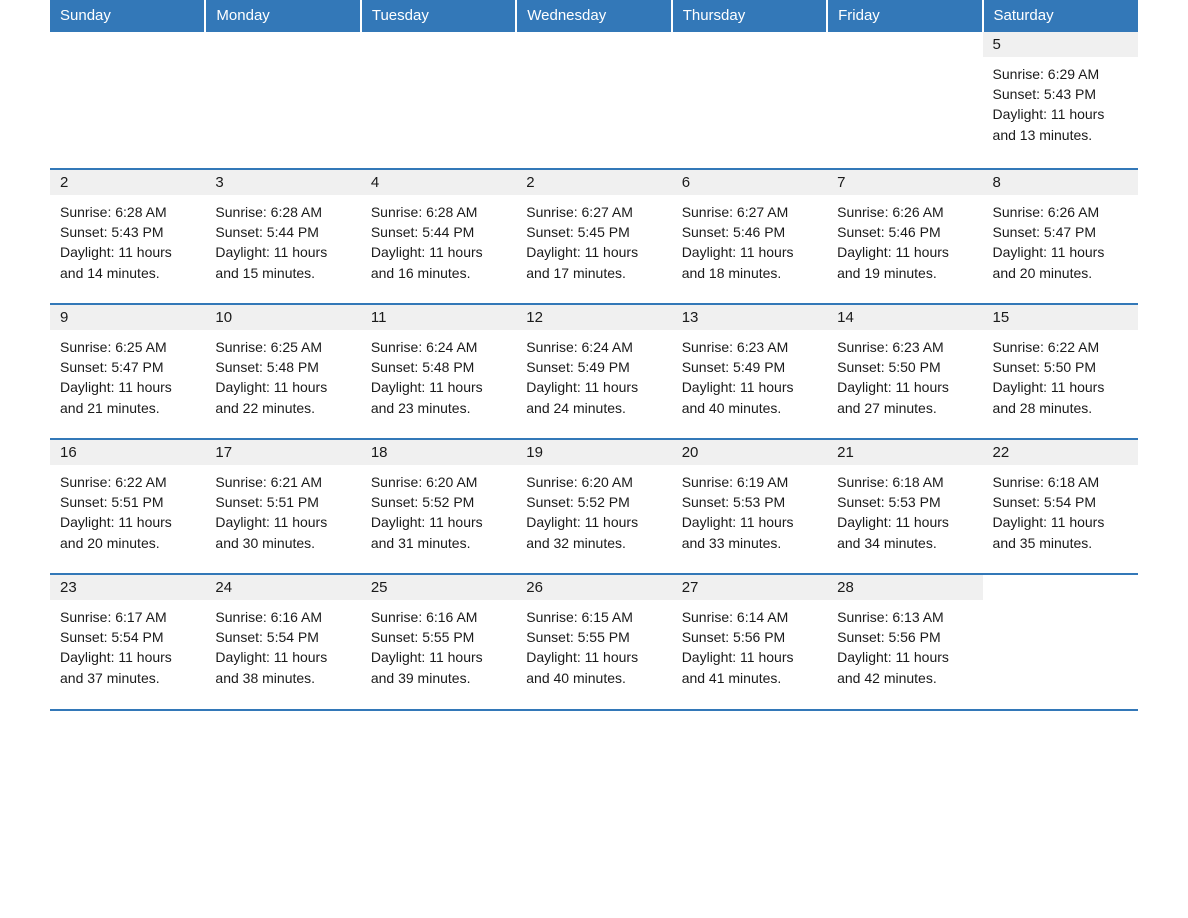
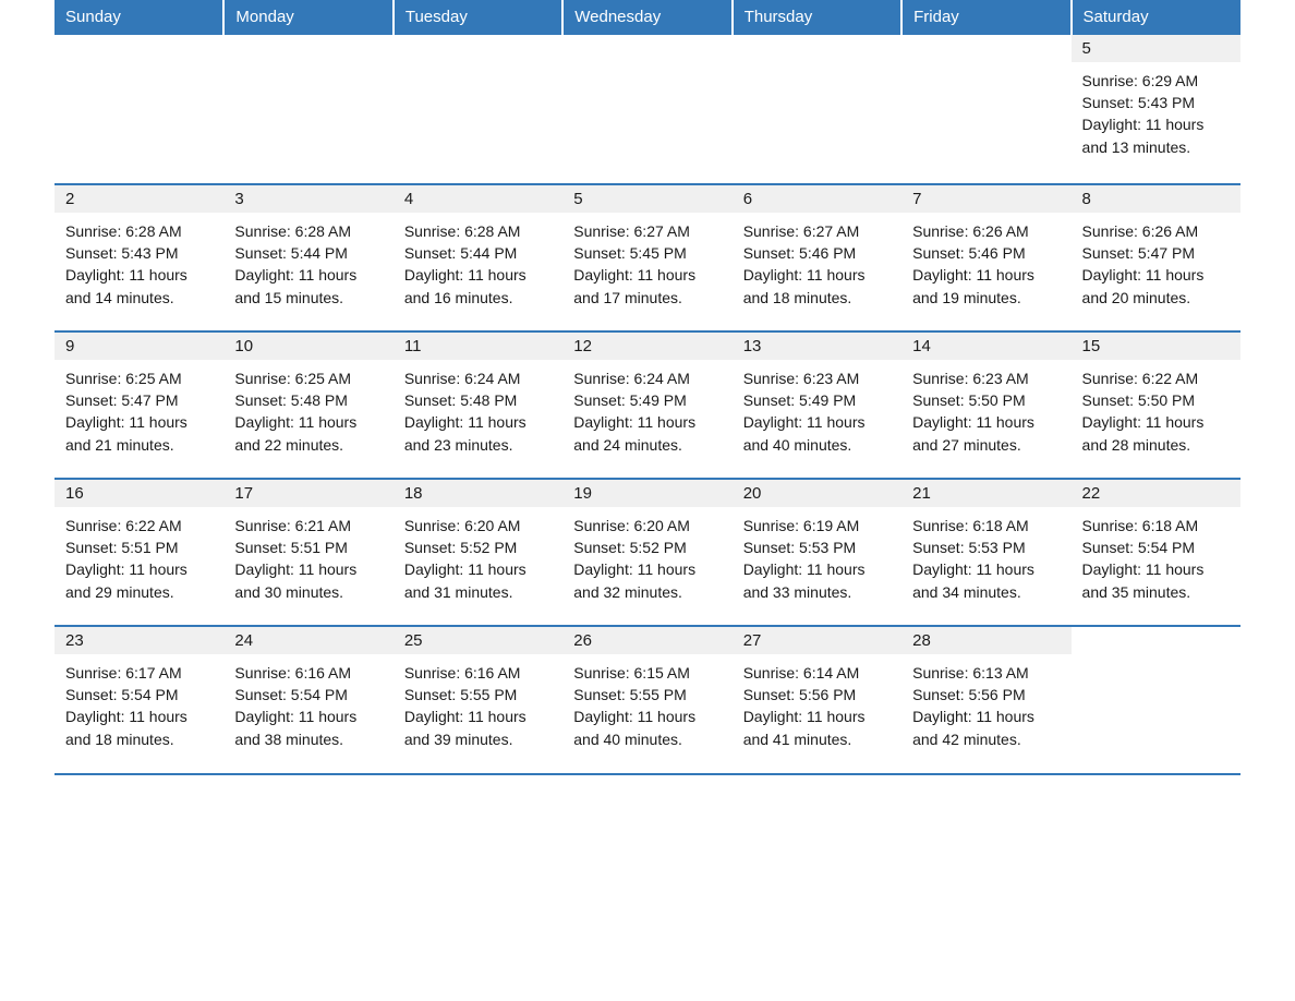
  Sunday	Monday	Tuesday	Wednesday	Thursday	Friday	Saturday
  						5 Sunrise: 6:29 AM Sunset: 5:43 PM Daylight: 11 hours and 13 minutes.
- 2 Sunrise: 6:28 AM Sunset: 5:43 PM Daylight: 11 hours and 14 minutes.	3 Sunrise: 6:28 AM Sunset: 5:44 PM Daylight: 11 hours and 15 minutes.	4 Sunrise: 6:28 AM Sunset: 5:44 PM Daylight: 11 hours and 16 minutes.	2 Sunrise: 6:27 AM Sunset: 5:45 PM Daylight: 11 hours and 17 minutes.	6 Sunrise: 6:27 AM Sunset: 5:46 PM Daylight: 11 hours and 18 minutes.	7 Sunrise: 6:26 AM Sunset: 5:46 PM Daylight: 11 hours and 19 minutes.	8 Sunrise: 6:26 AM Sunset: 5:47 PM Daylight: 11 hours and 20 minutes.
+ 2 Sunrise: 6:28 AM Sunset: 5:43 PM Daylight: 11 hours and 14 minutes.	3 Sunrise: 6:28 AM Sunset: 5:44 PM Daylight: 11 hours and 15 minutes.	4 Sunrise: 6:28 AM Sunset: 5:44 PM Daylight: 11 hours and 16 minutes.	5 Sunrise: 6:27 AM Sunset: 5:45 PM Daylight: 11 hours and 17 minutes.	6 Sunrise: 6:27 AM Sunset: 5:46 PM Daylight: 11 hours and 18 minutes.	7 Sunrise: 6:26 AM Sunset: 5:46 PM Daylight: 11 hours and 19 minutes.	8 Sunrise: 6:26 AM Sunset: 5:47 PM Daylight: 11 hours and 20 minutes.
  9 Sunrise: 6:25 AM Sunset: 5:47 PM Daylight: 11 hours and 21 minutes.	10 Sunrise: 6:25 AM Sunset: 5:48 PM Daylight: 11 hours and 22 minutes.	11 Sunrise: 6:24 AM Sunset: 5:48 PM Daylight: 11 hours and 23 minutes.	12 Sunrise: 6:24 AM Sunset: 5:49 PM Daylight: 11 hours and 24 minutes.	13 Sunrise: 6:23 AM Sunset: 5:49 PM Daylight: 11 hours and 40 minutes.	14 Sunrise: 6:23 AM Sunset: 5:50 PM Daylight: 11 hours and 27 minutes.	15 Sunrise: 6:22 AM Sunset: 5:50 PM Daylight: 11 hours and 28 minutes.
- 16 Sunrise: 6:22 AM Sunset: 5:51 PM Daylight: 11 hours and 20 minutes.	17 Sunrise: 6:21 AM Sunset: 5:51 PM Daylight: 11 hours and 30 minutes.	18 Sunrise: 6:20 AM Sunset: 5:52 PM Daylight: 11 hours and 31 minutes.	19 Sunrise: 6:20 AM Sunset: 5:52 PM Daylight: 11 hours and 32 minutes.	20 Sunrise: 6:19 AM Sunset: 5:53 PM Daylight: 11 hours and 33 minutes.	21 Sunrise: 6:18 AM Sunset: 5:53 PM Daylight: 11 hours and 34 minutes.	22 Sunrise: 6:18 AM Sunset: 5:54 PM Daylight: 11 hours and 35 minutes.
+ 16 Sunrise: 6:22 AM Sunset: 5:51 PM Daylight: 11 hours and 29 minutes.	17 Sunrise: 6:21 AM Sunset: 5:51 PM Daylight: 11 hours and 30 minutes.	18 Sunrise: 6:20 AM Sunset: 5:52 PM Daylight: 11 hours and 31 minutes.	19 Sunrise: 6:20 AM Sunset: 5:52 PM Daylight: 11 hours and 32 minutes.	20 Sunrise: 6:19 AM Sunset: 5:53 PM Daylight: 11 hours and 33 minutes.	21 Sunrise: 6:18 AM Sunset: 5:53 PM Daylight: 11 hours and 34 minutes.	22 Sunrise: 6:18 AM Sunset: 5:54 PM Daylight: 11 hours and 35 minutes.
- 23 Sunrise: 6:17 AM Sunset: 5:54 PM Daylight: 11 hours and 37 minutes.	24 Sunrise: 6:16 AM Sunset: 5:54 PM Daylight: 11 hours and 38 minutes.	25 Sunrise: 6:16 AM Sunset: 5:55 PM Daylight: 11 hours and 39 minutes.	26 Sunrise: 6:15 AM Sunset: 5:55 PM Daylight: 11 hours and 40 minutes.	27 Sunrise: 6:14 AM Sunset: 5:56 PM Daylight: 11 hours and 41 minutes.	28 Sunrise: 6:13 AM Sunset: 5:56 PM Daylight: 11 hours and 42 minutes.
+ 23 Sunrise: 6:17 AM Sunset: 5:54 PM Daylight: 11 hours and 18 minutes.	24 Sunrise: 6:16 AM Sunset: 5:54 PM Daylight: 11 hours and 38 minutes.	25 Sunrise: 6:16 AM Sunset: 5:55 PM Daylight: 11 hours and 39 minutes.	26 Sunrise: 6:15 AM Sunset: 5:55 PM Daylight: 11 hours and 40 minutes.	27 Sunrise: 6:14 AM Sunset: 5:56 PM Daylight: 11 hours and 41 minutes.	28 Sunrise: 6:13 AM Sunset: 5:56 PM Daylight: 11 hours and 42 minutes.
